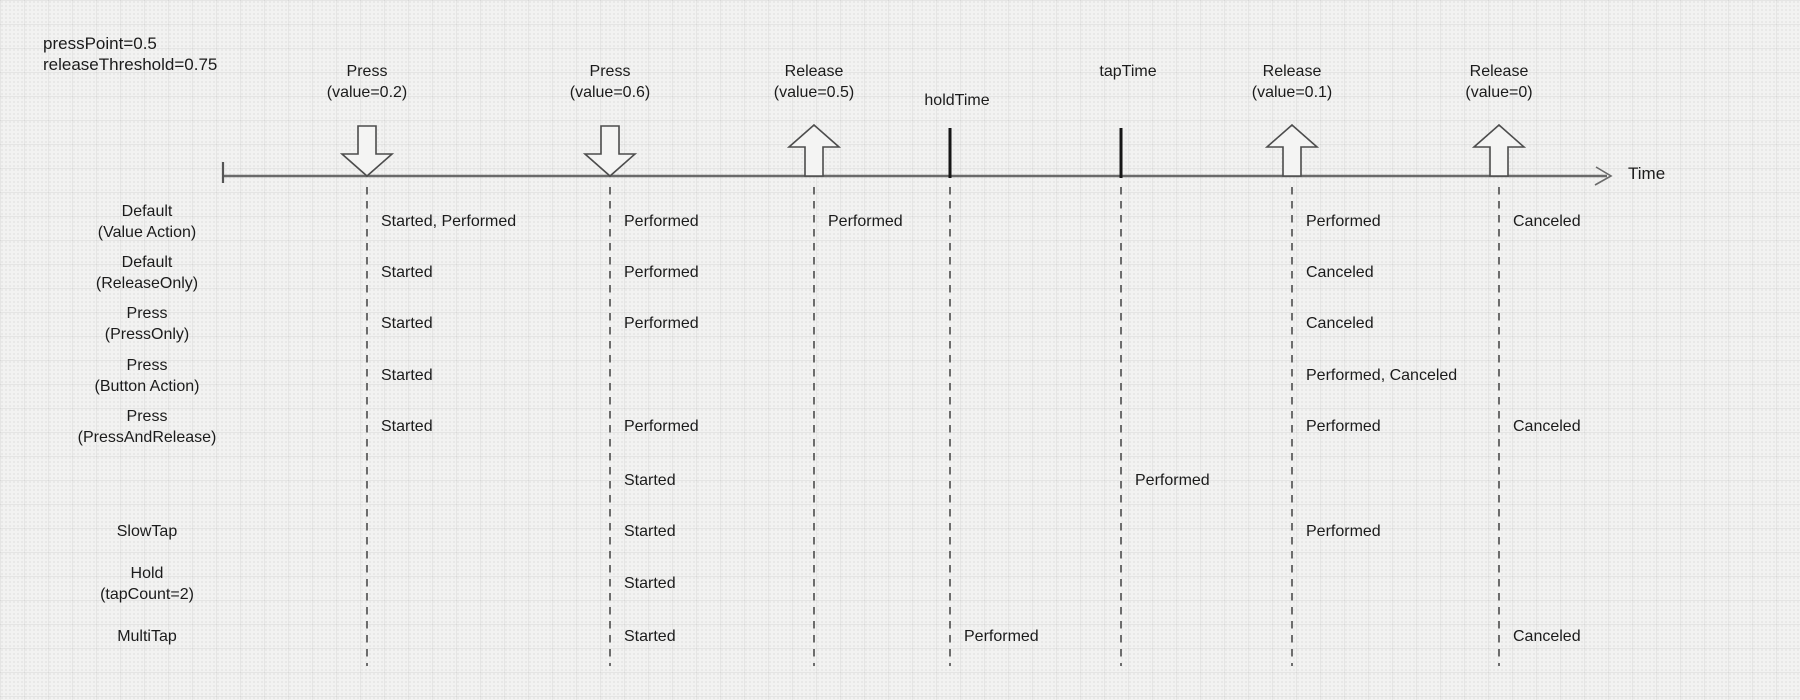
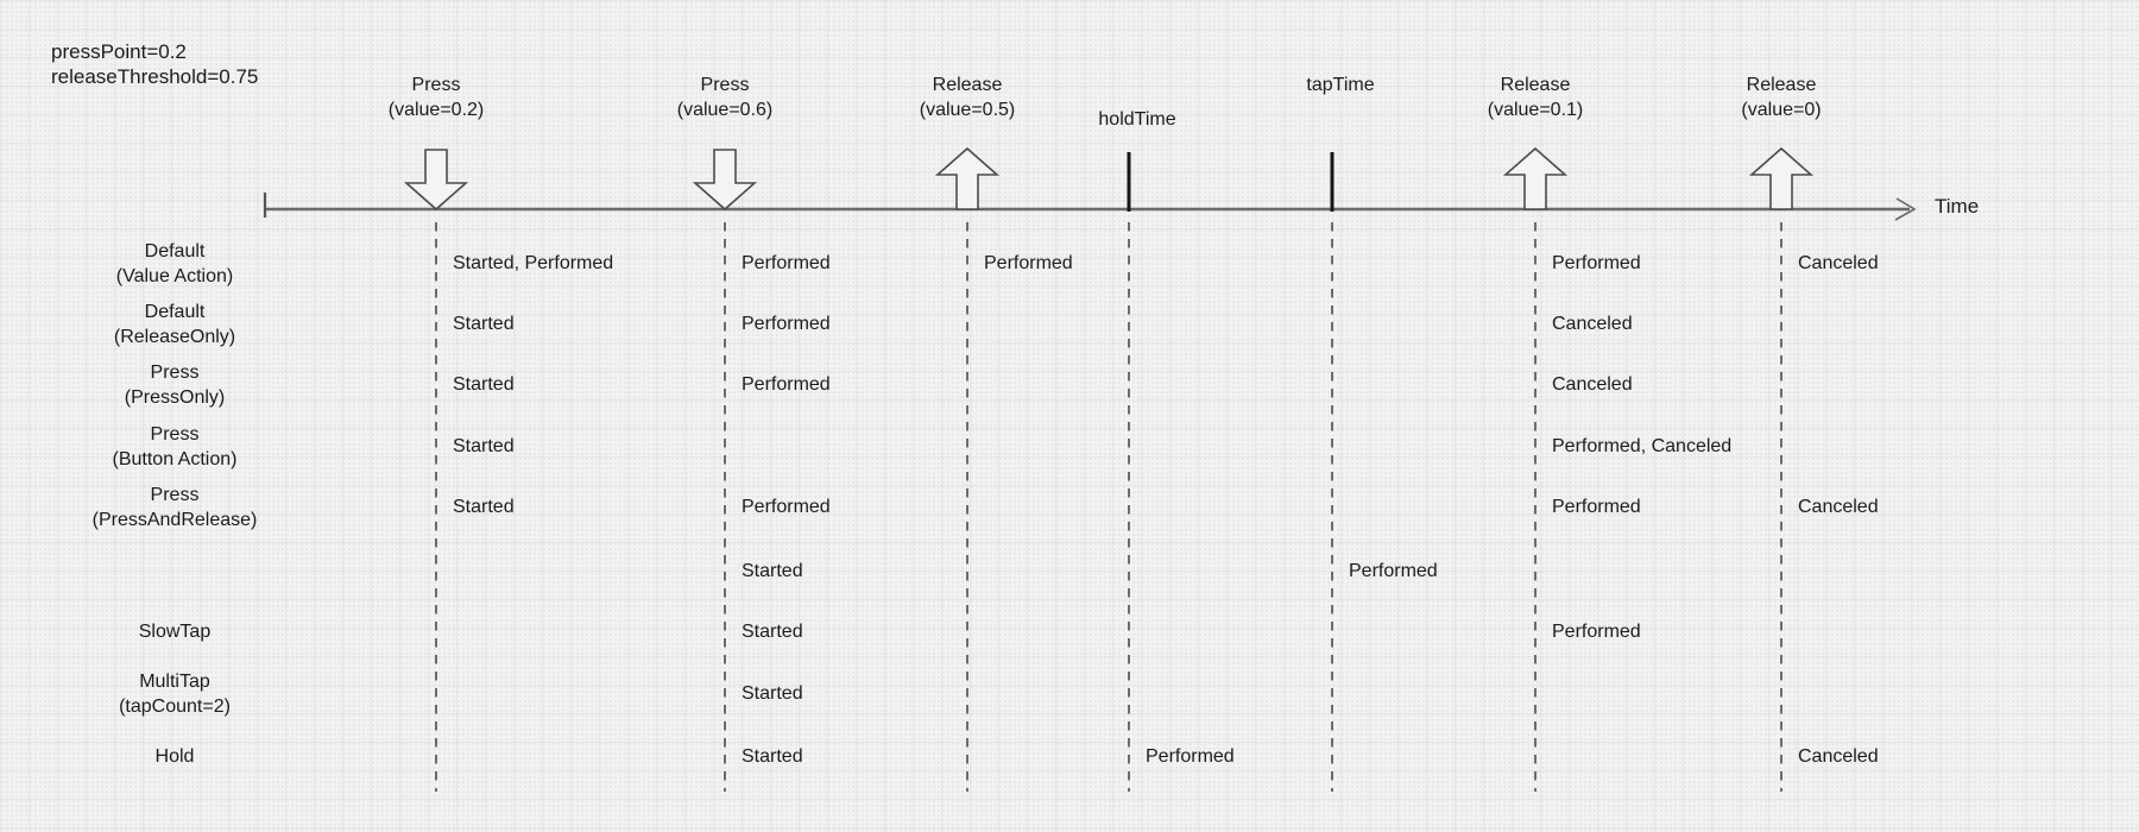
- pressPoint=0.5
+ pressPoint=0.2
  releaseThreshold=0.75
  Press
  (value=0.2)
  Press
  (value=0.6)
  Release
  (value=0.5)
  holdTime
  tapTime
  Release
  (value=0.1)
  Release
  (value=0)
  Time
  Default
  (Value Action)
  Default
  (ReleaseOnly)
  Press
  (PressOnly)
  Press
  (Button Action)
  Press
  (PressAndRelease)
  SlowTap
- Hold
+ MultiTap
  (tapCount=2)
- MultiTap
+ Hold
  Started, Performed
  Performed
  Performed
  Performed
  Canceled
  Started
  Performed
  Canceled
  Started
  Performed
  Canceled
  Started
  Performed, Canceled
  Started
  Performed
  Performed
  Canceled
  Started
  Performed
  Started
  Performed
  Started
  Started
  Performed
  Canceled
